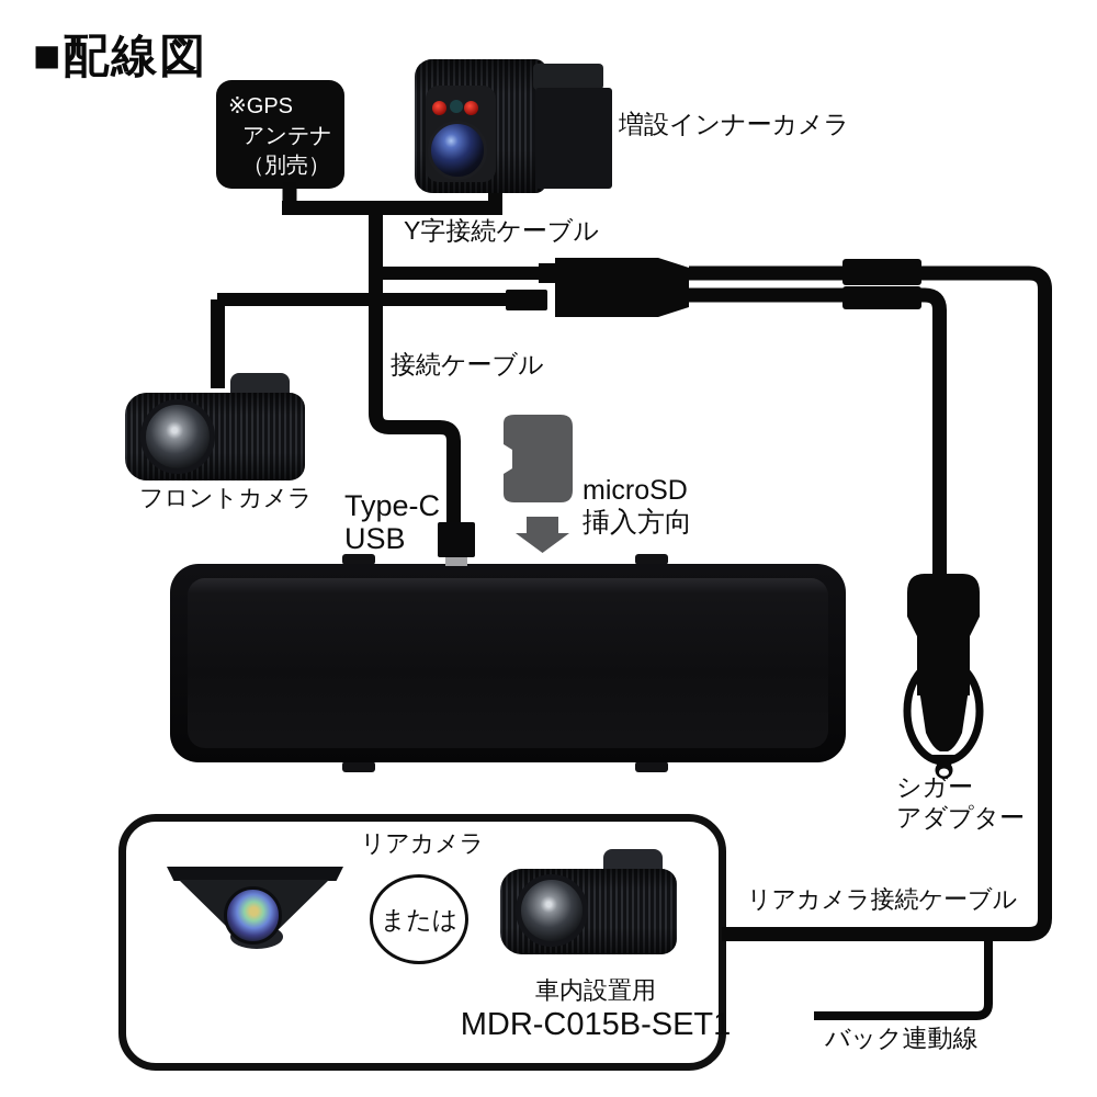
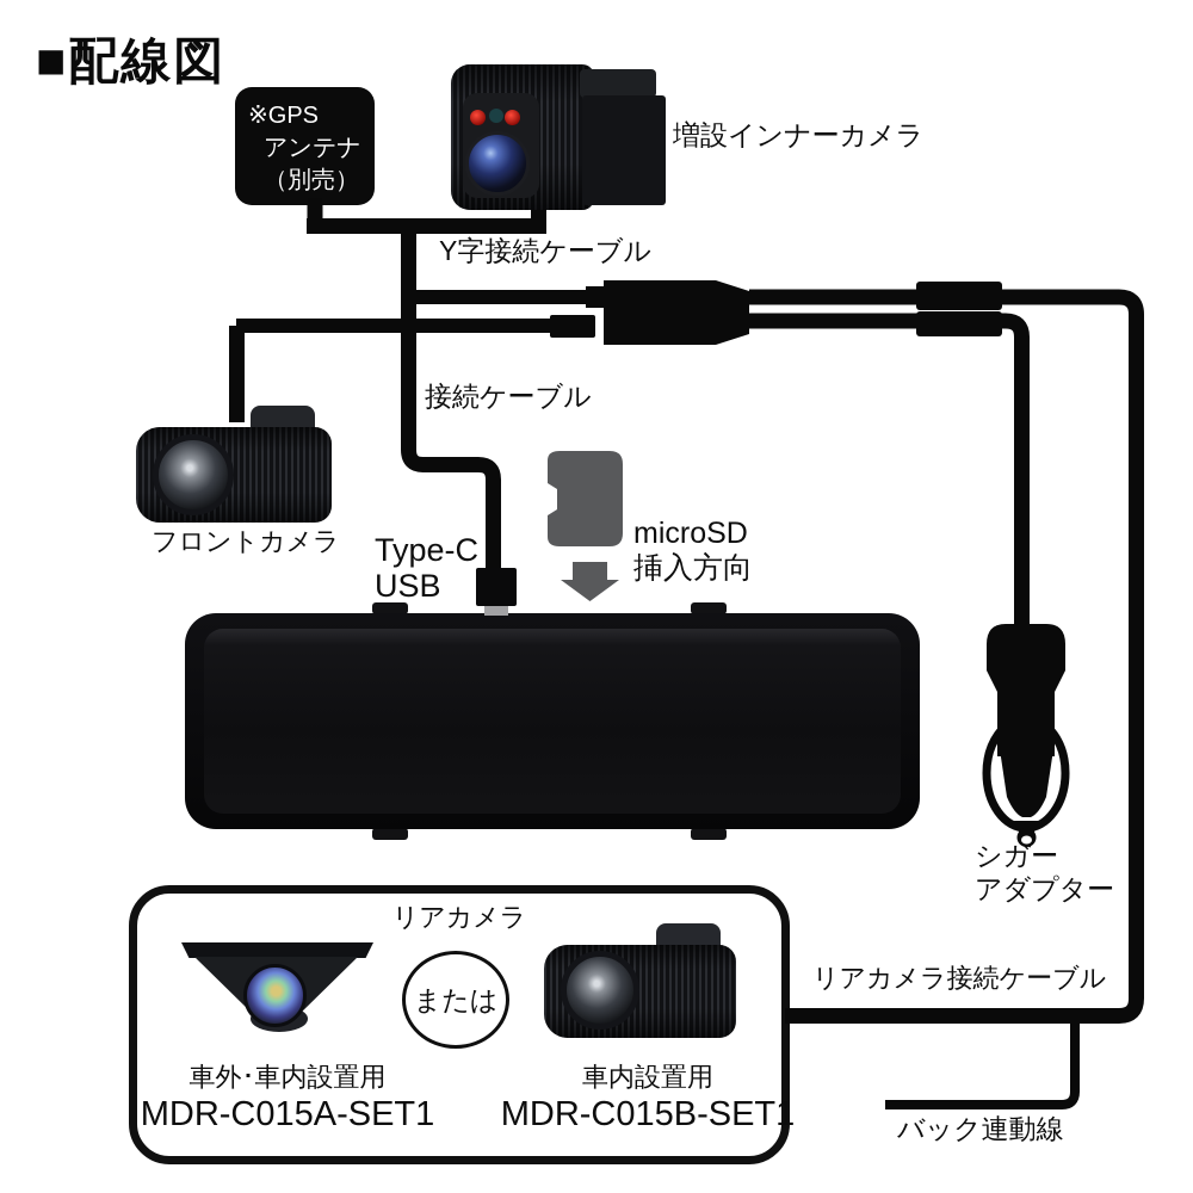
  ■配線図
  ※GPS
  アンテナ
  （別売）
  リアカメラ
  または
  増設インナーカメラ
  Y字接続ケーブル
  接続ケーブル
  フロントカメラ
  Type-C
  USB
  microSD
  挿入方向
  シガー
  アダプター
  リアカメラ接続ケーブル
  バック連動線
+ 車外･車内設置用
+ MDR-C015A-SET1
  車内設置用
  MDR-C015B-SET1
